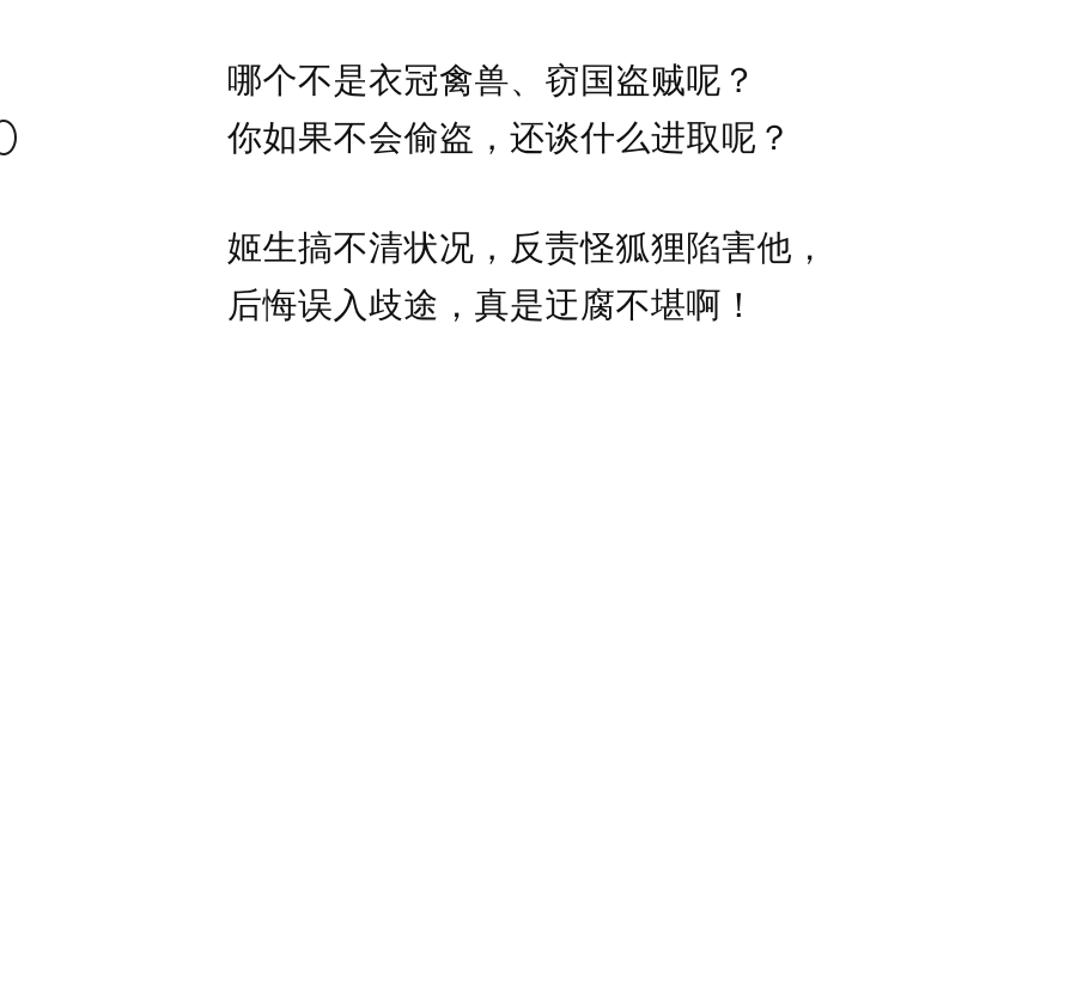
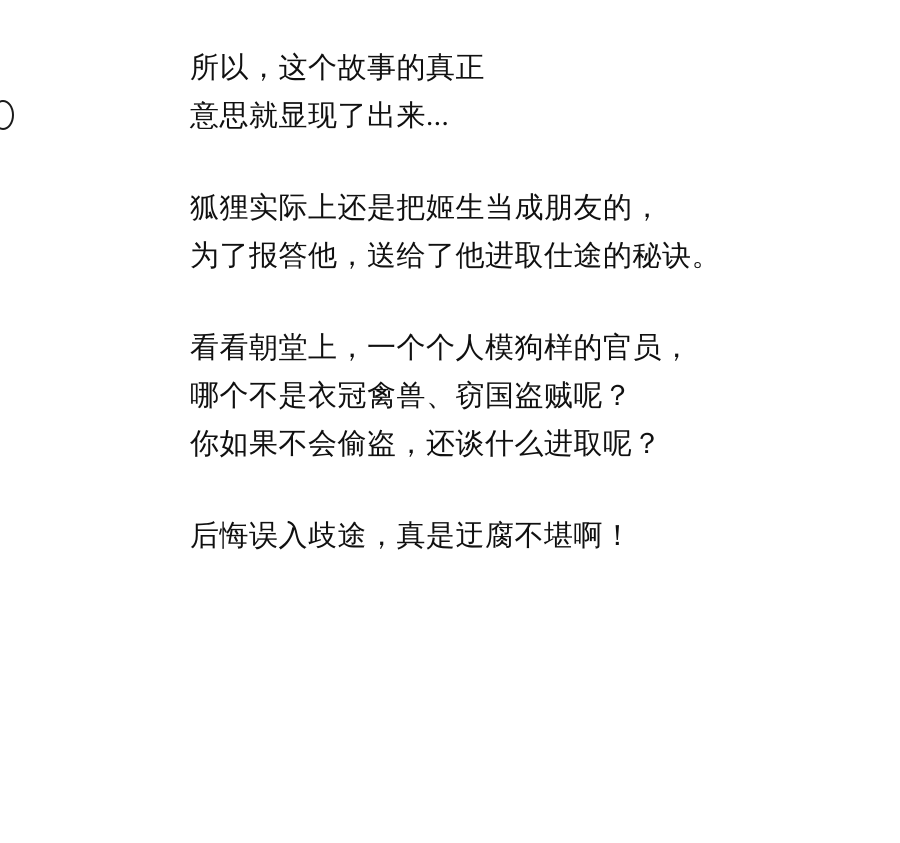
+ 所以，这个故事的真正
+ 意思就显现了出来...
+ 狐狸实际上还是把姬生当成朋友的，
+ 为了报答他，送给了他进取仕途的秘诀。
+ 看看朝堂上，一个个人模狗样的官员，
  哪个不是衣冠禽兽、窃国盗贼呢？
  你如果不会偷盗，还谈什么进取呢？
- 姬生搞不清状况，反责怪狐狸陷害他，
  后悔误入歧途，真是迂腐不堪啊！
